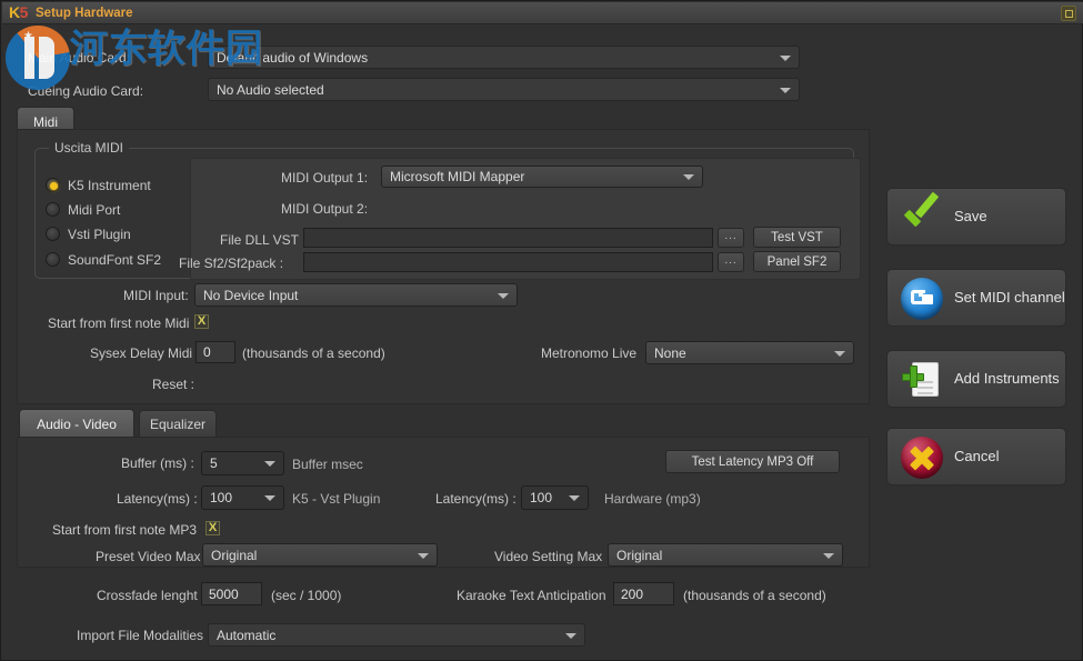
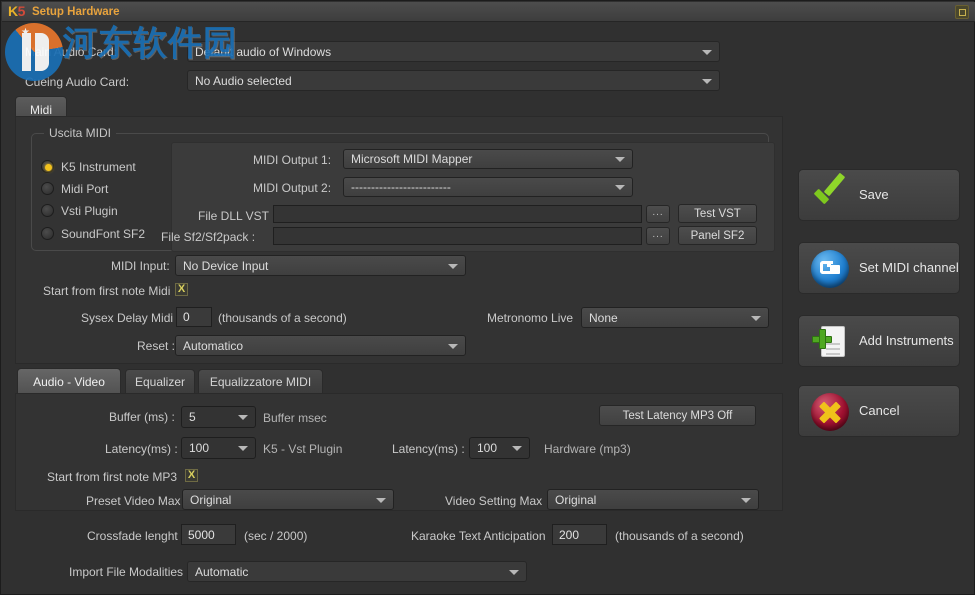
  K5
  Setup Hardware
  ★
  河东软件园
  Default audio of Windows
  Cueing Audio Card:
  No Audio selected
  Midi
  Uscita MIDI
  K5 Instrument
  Midi Port
  Vsti Plugin
  SoundFont SF2
  MIDI Output 1:
  Microsoft MIDI Mapper
  MIDI Output 2:
+ -------------------------
  File DLL VST
  ...
  Test VST
  File Sf2/Sf2pack :
  ...
  Panel SF2
  MIDI Input:
  No Device Input
  Start from first note Midi
  X
  Sysex Delay Midi
  0
  (thousands of a second)
  Metronomo Live
  None
  Reset :
+ Automatico
  Audio - Video
  Equalizer
+ Equalizzatore MIDI
  Buffer (ms) :
  5
  Buffer msec
  Test Latency MP3 Off
  Latency(ms) :
  100
  K5 - Vst Plugin
  Latency(ms) :
  100
  Hardware (mp3)
  Start from first note MP3
  X
  Preset Video Max
  Original
  Video Setting Max
  Original
  Crossfade lenght
  5000
- (sec / 1000)
+ (sec / 2000)
  Karaoke Text Anticipation
  200
  (thousands of a second)
  Import File Modalities
  Automatic
  Save
  Set MIDI channel
  Add Instruments
  Cancel
